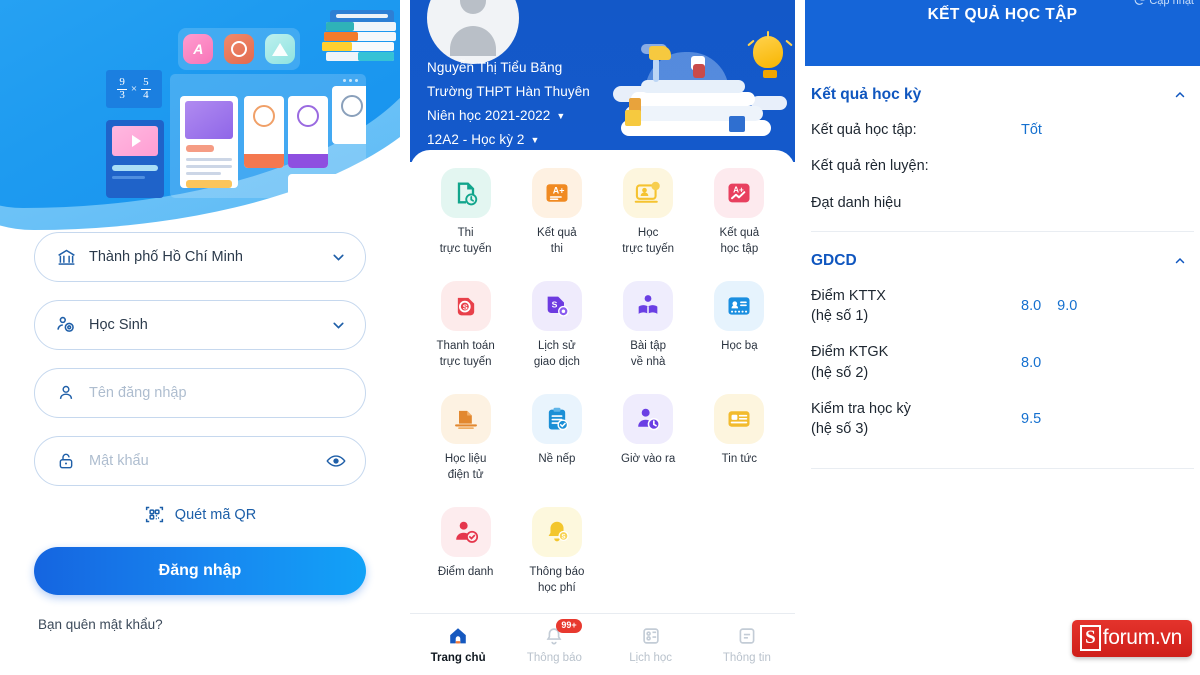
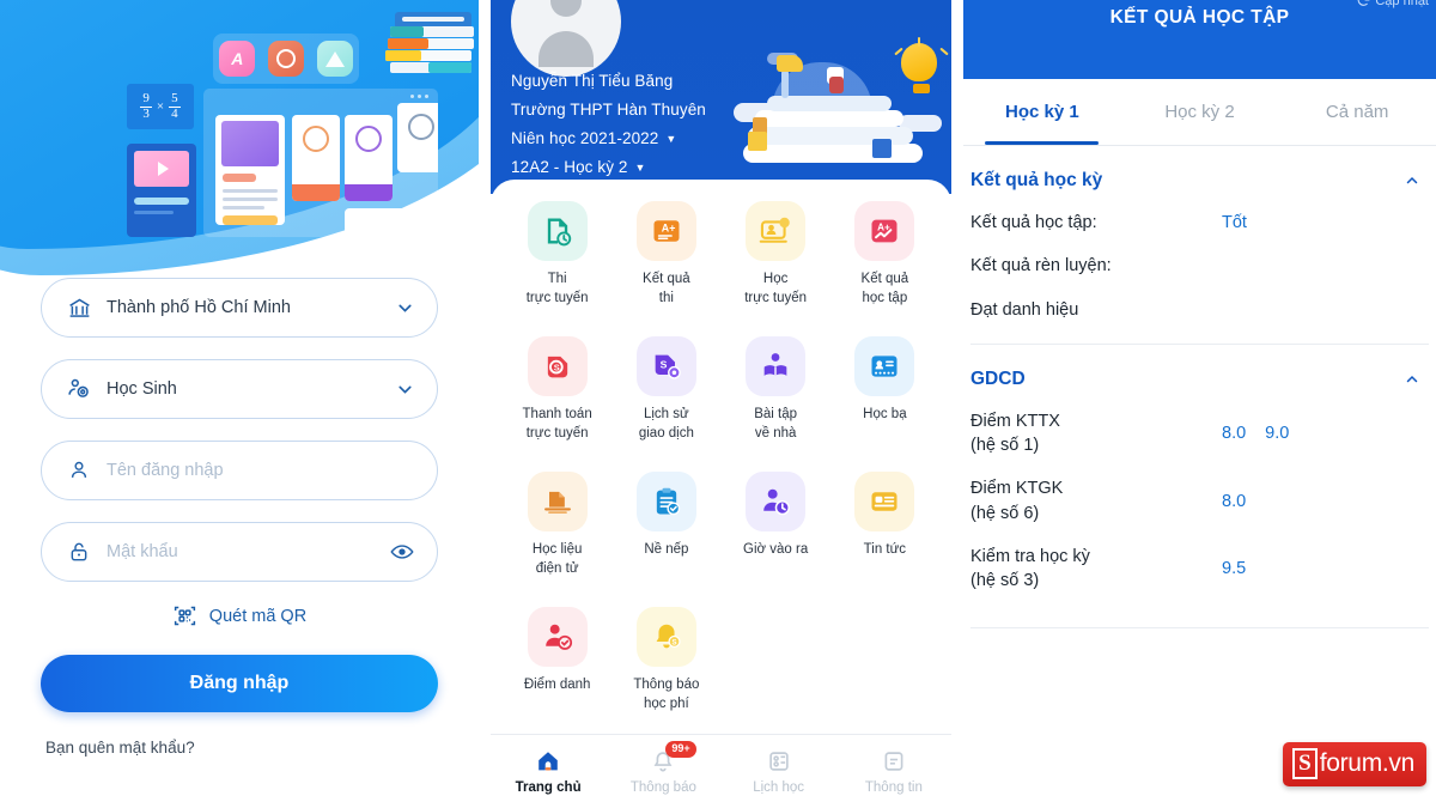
  A
  9
  3
  ×
  5
  4
  Thành phố Hồ Chí Minh
  Học Sinh
  Tên đăng nhập
  Mật khẩu
  Quét mã QR
  Đăng nhập
  Bạn quên mật khẩu?
  Nguyễn Thị Tiểu Băng
  Trường THPT Hàn Thuyên
  Niên học 2021-2022
  ▼
  12A2 - Học kỳ 2
  ▼
  Thi
  trực tuyến
  A+
  Kết quả
  thi
  Học
  trực tuyến
  A+
  Kết quả
  học tập
  S
  Thanh toán
  trực tuyến
  S
  Lịch sử
  giao dịch
  Bài tập
  về nhà
  Học bạ
  Học liệu
  điện tử
  Nề nếp
  Giờ vào ra
  Tin tức
  Điểm danh
  Thông báo
  học phí
  Trang chủ
  99+
  Thông báo
  Lịch học
  Thông tin
  KẾT QUẢ HỌC TẬP
  Cập nhật
+ Học kỳ 1
+ Học kỳ 2
+ Cả năm
  Kết quả học kỳ
  Kết quả học tập:
  Tốt
  Kết quả rèn luyện:
  Đạt danh hiệu
  GDCD
  Điểm KTTX
  (hệ số 1)
  8.0
  9.0
  Điểm KTGK
- (hệ số 2)
+ (hệ số 6)
  8.0
  Kiểm tra học kỳ
  (hệ số 3)
  9.5
  S
  forum.vn
